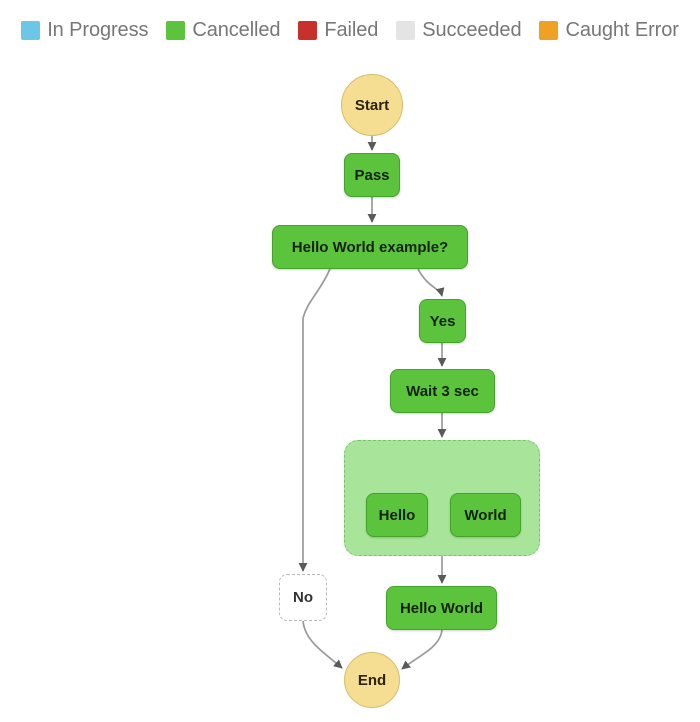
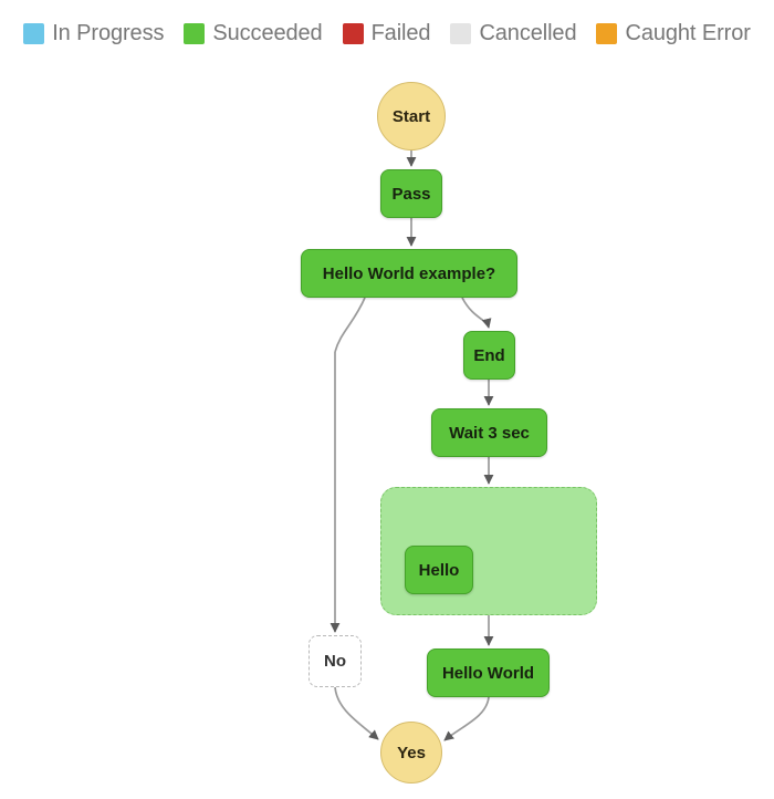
  In Progress
- Cancelled
+ Succeeded
  Failed
- Succeeded
+ Cancelled
  Caught Error
  Start
  Pass
  Hello World example?
- Yes
+ End
  Wait 3 sec
  Hello
- World
  No
  Hello World
- End
+ Yes
